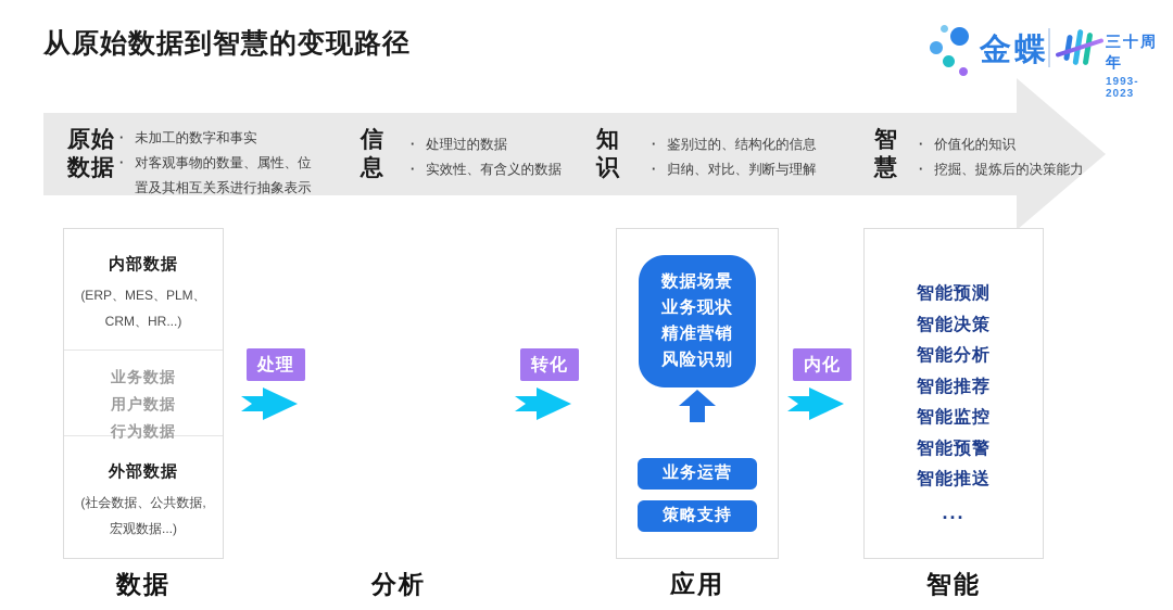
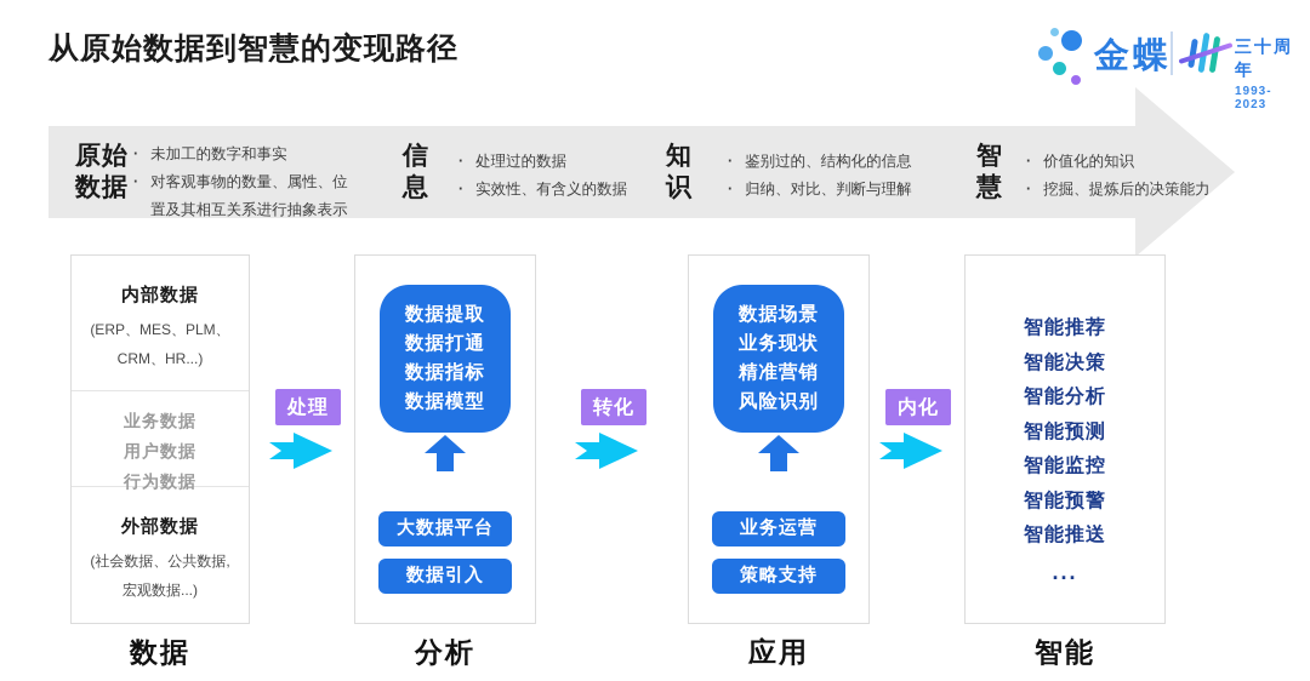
  从原始数据到智慧的变现路径
  金蝶
  三十周年
  1993-2023
  原始
  数据
  未加工的数字和事实
  对客观事物的数量、属性、位置及其相互关系进行抽象表示
  信
  息
  处理过的数据
  实效性、有含义的数据
  知
  识
  鉴别过的、结构化的信息
  归纳、对比、判断与理解
  智
  慧
  价值化的知识
  挖掘、提炼后的决策能力
  内部数据
  (ERP、MES、PLM、CRM、HR...)
  业务数据
  用户数据
  行为数据
  外部数据
  (社会数据、公共数据, 宏观数据...)
+ 数据提取
+ 数据打通
+ 数据指标
+ 数据模型
+ 大数据平台
+ 数据引入
  数据场景
  业务现状
  精准营销
  风险识别
  业务运营
  策略支持
- 智能预测
+ 智能推荐
  智能决策
  智能分析
- 智能推荐
+ 智能预测
  智能监控
  智能预警
  智能推送
  ...
  处理
  转化
  内化
  数据
  分析
  应用
  智能
